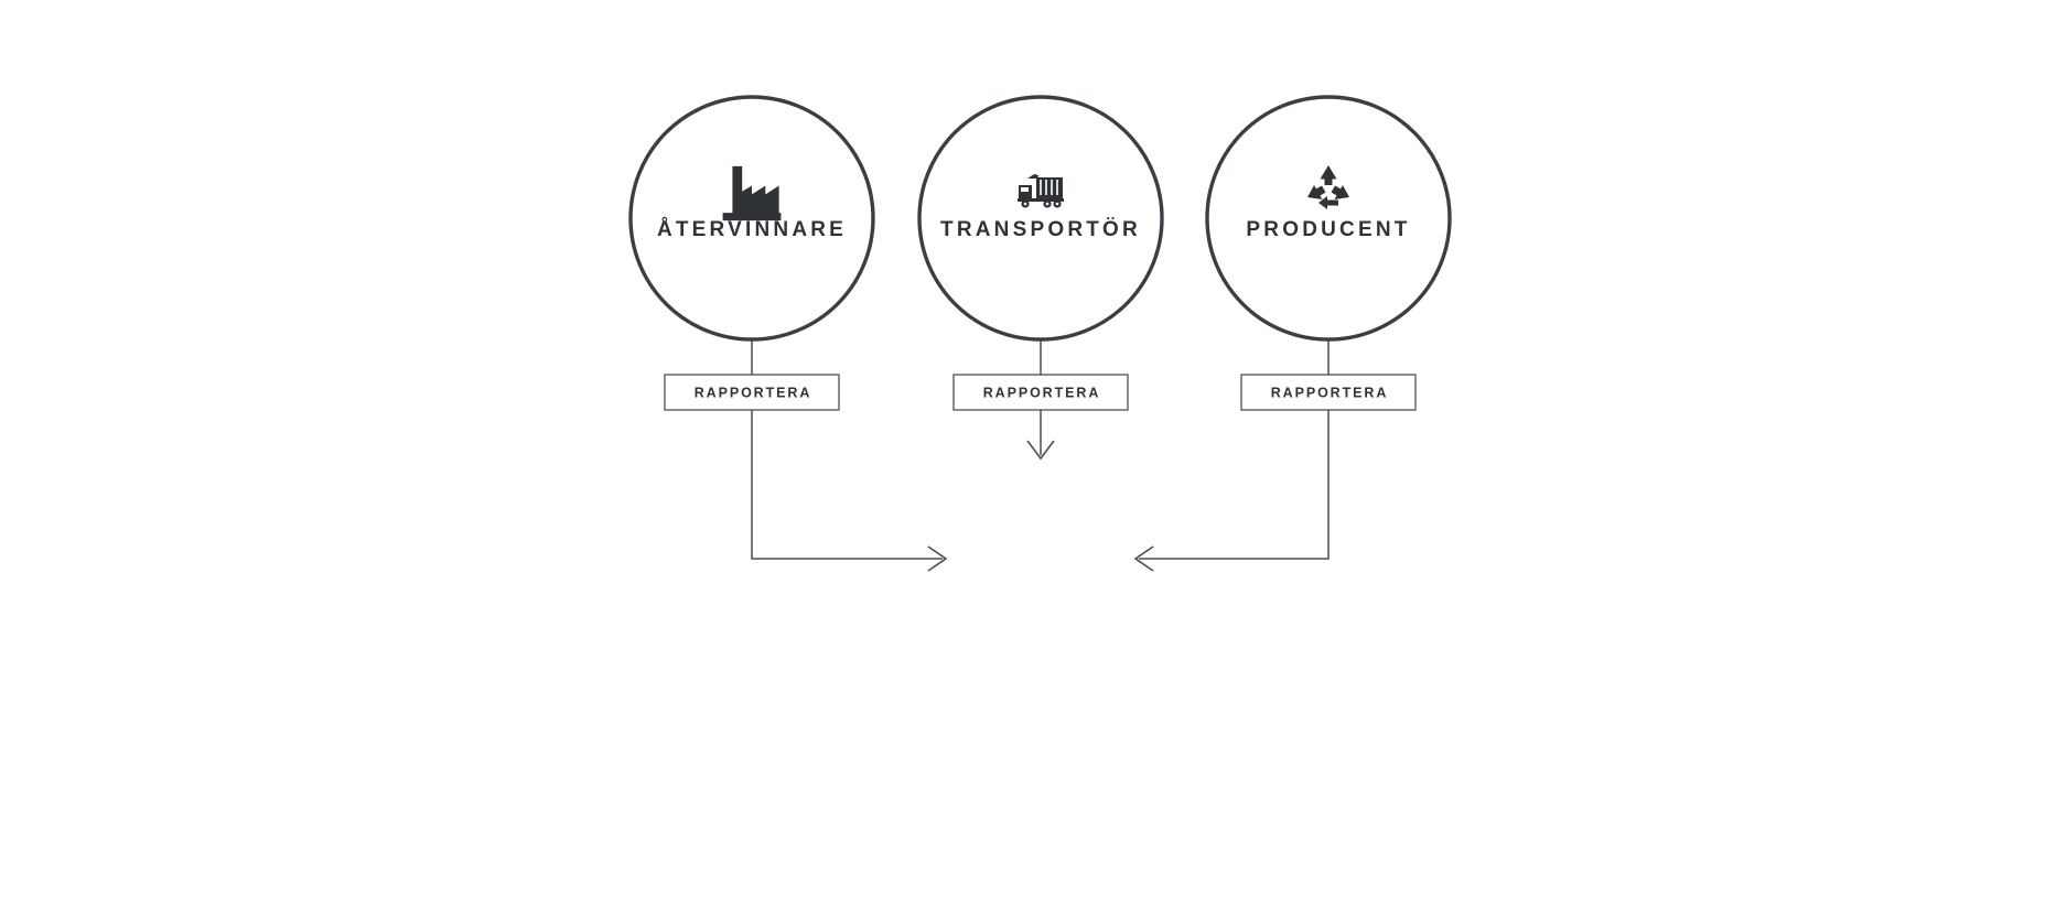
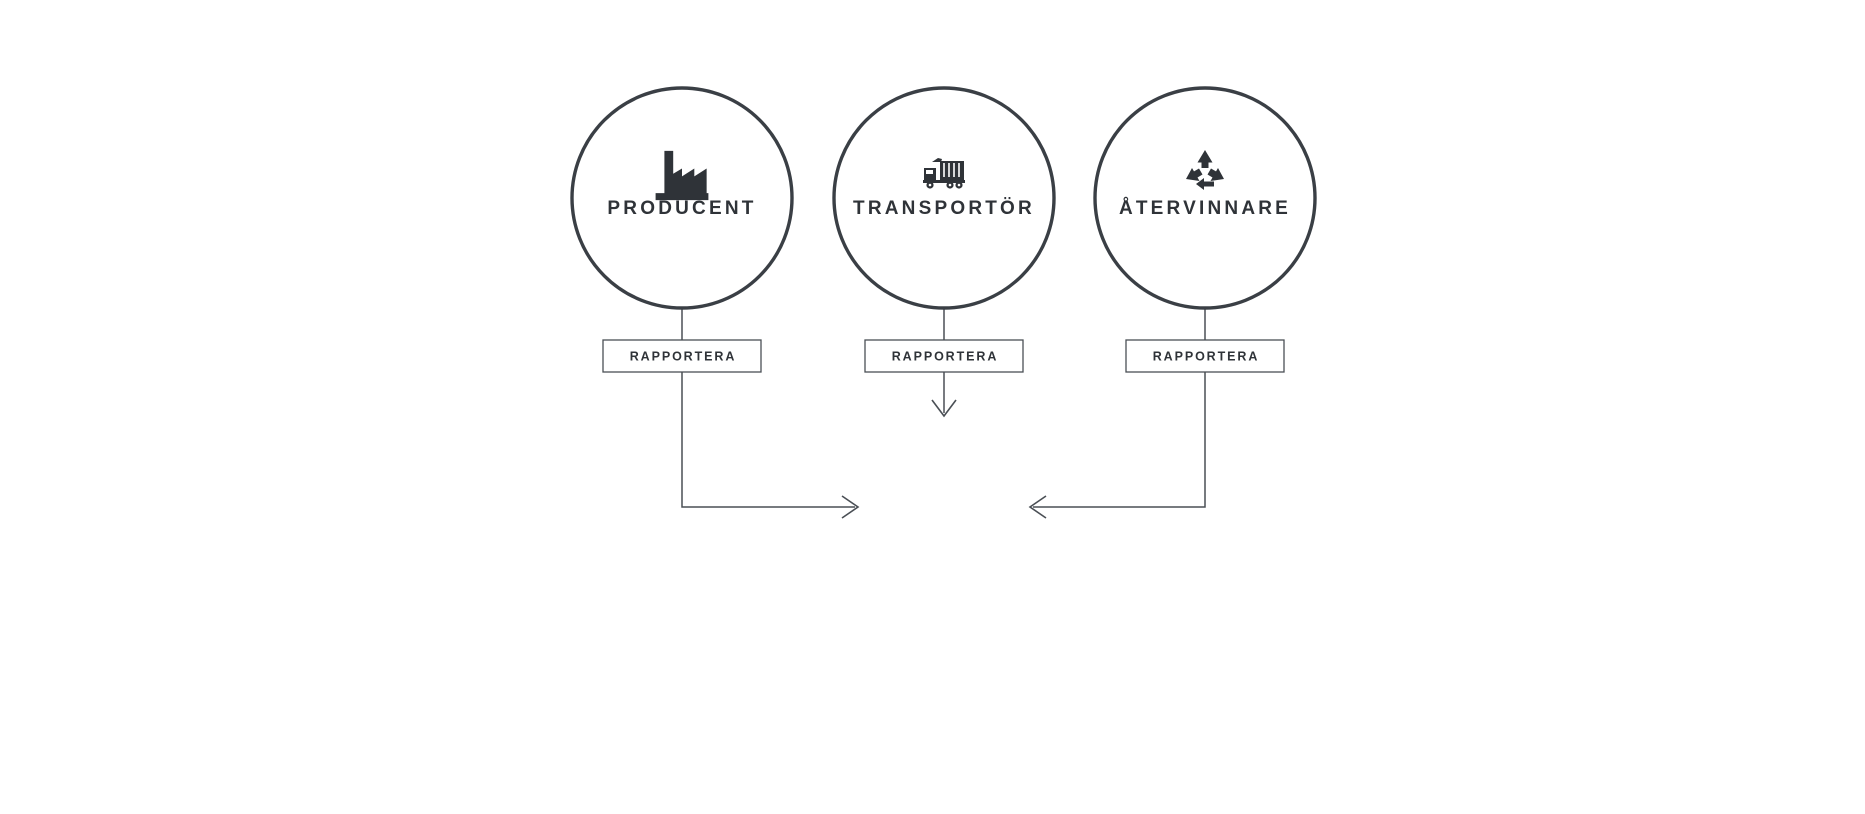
- ÅTERVINNARE
+ PRODUCENT
  TRANSPORTÖR
- PRODUCENT
+ ÅTERVINNARE
  RAPPORTERA
  RAPPORTERA
  RAPPORTERA
